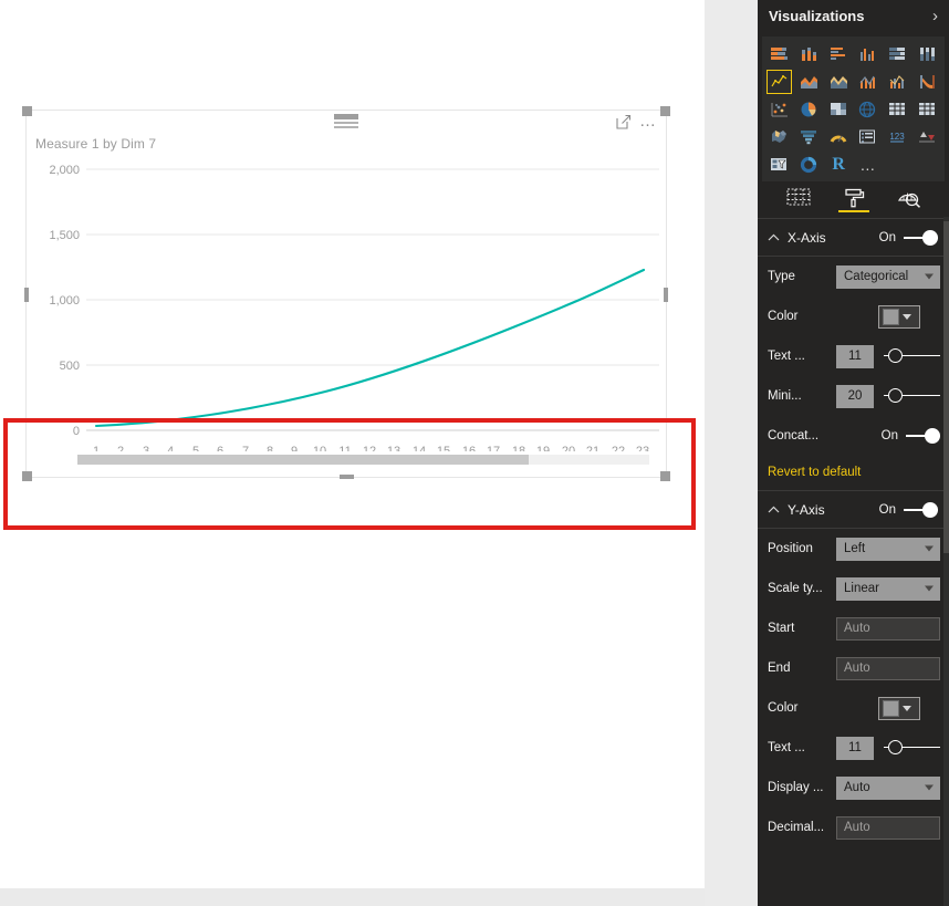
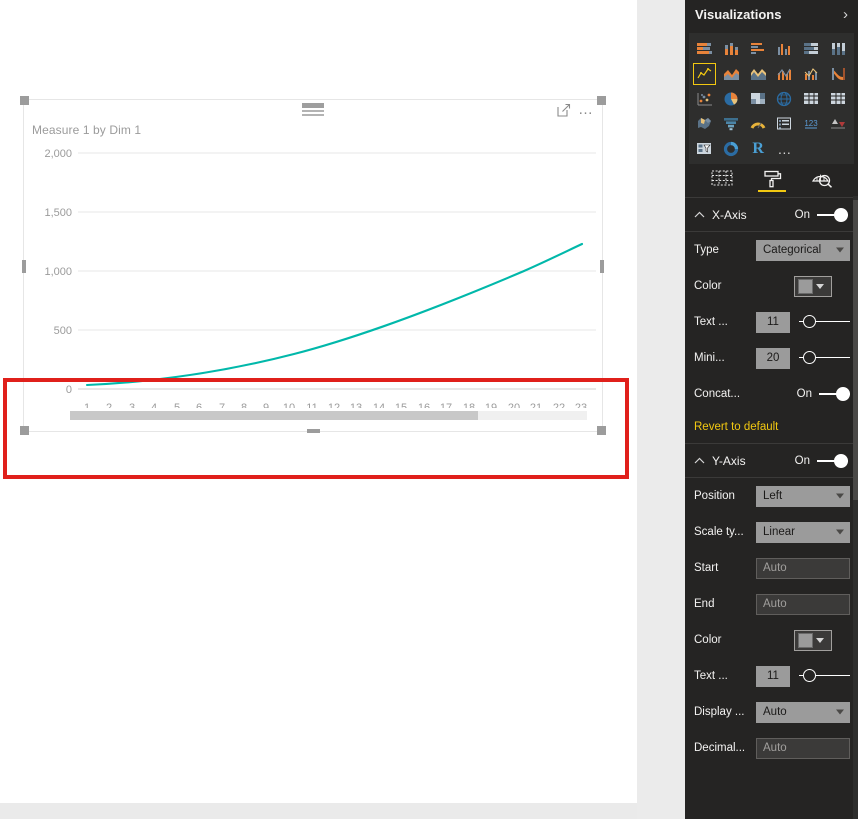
  …
- Measure 1 by Dim 7
+ Measure 1 by Dim 1
  2,000
  1,500
  1,000
  500
  0
  Visualizations
  ›
  123
  R
  …
  X-Axis
  On
  Type
  Categorical
  Color
  Text ...
  11
  Mini...
  20
  Concat...
  On
  Revert to default
  Y-Axis
  On
  Position
  Left
  Scale ty...
  Linear
  Start
  Auto
  End
  Auto
  Color
  Text ...
  11
  Display ...
  Auto
  Decimal...
  Auto
